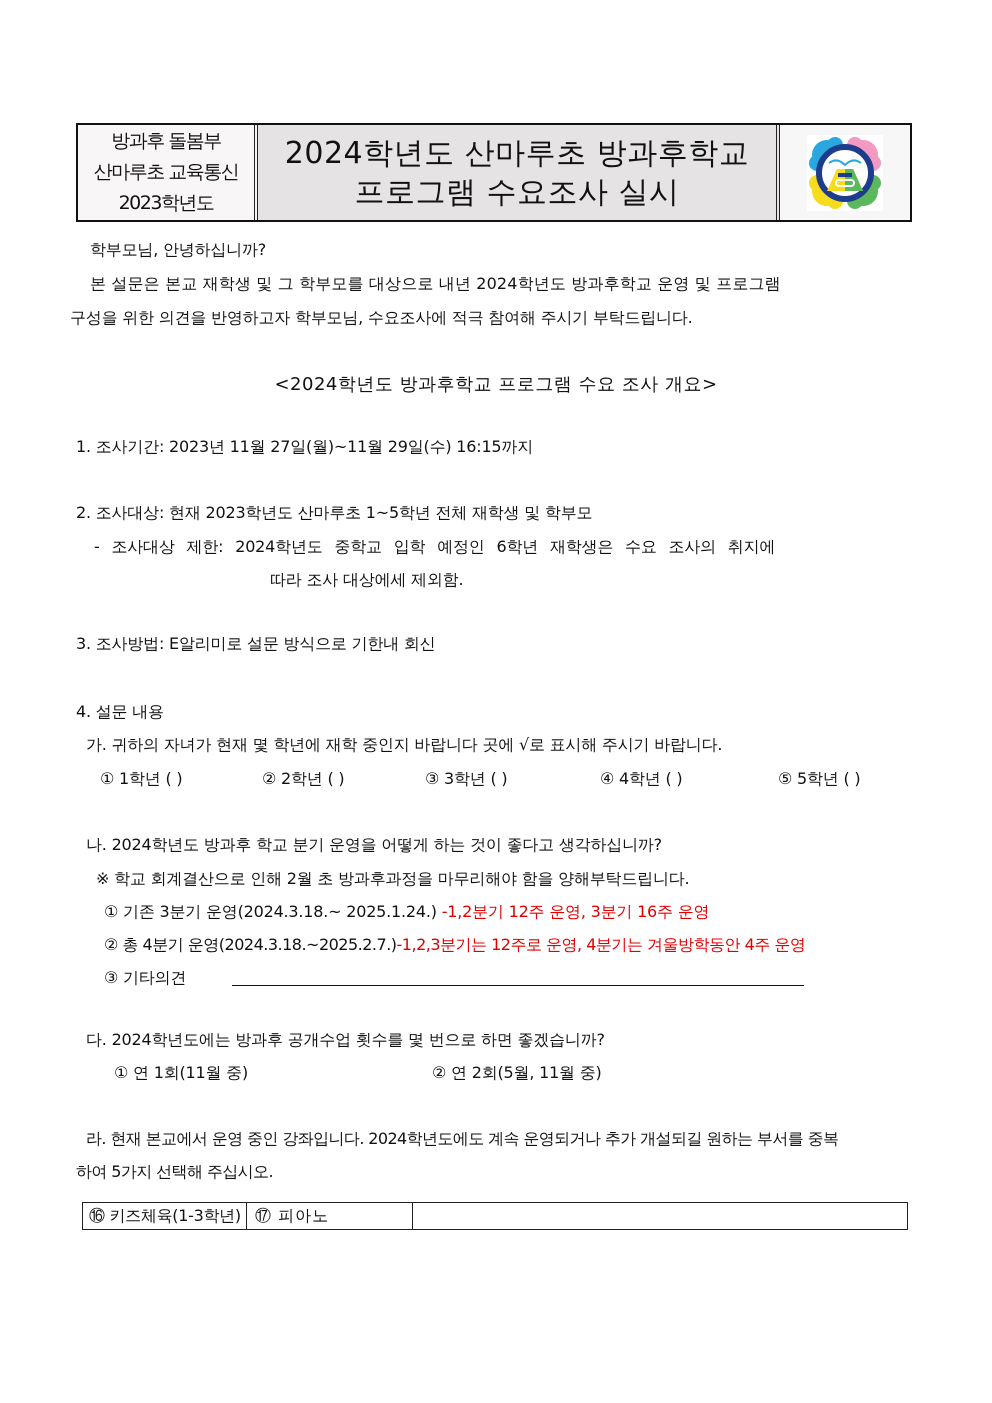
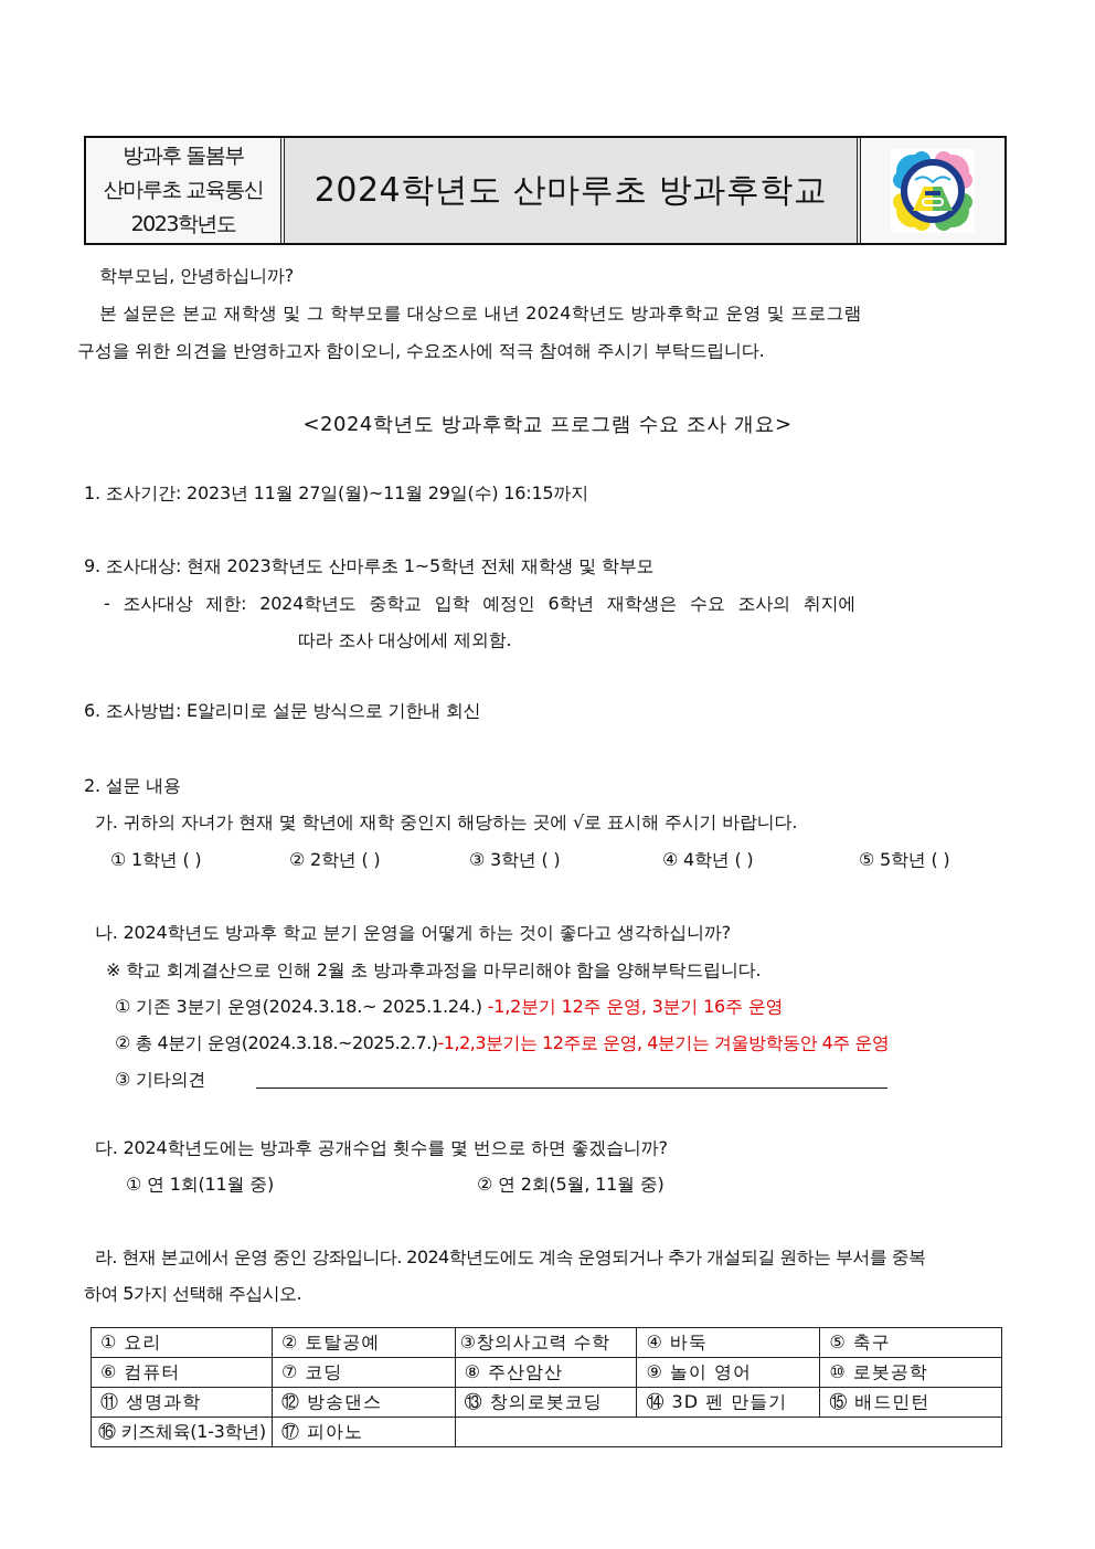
  방과후 돌봄부
  산마루초 교육통신
  2023학년도
  2024학년도 산마루초 방과후학교
- 프로그램 수요조사 실시
  학부모님, 안녕하십니까?
  본 설문은 본교 재학생 및 그 학부모를 대상으로 내년 2024학년도 방과후학교 운영 및 프로그램
- 구성을 위한 의견을 반영하고자 학부모님, 수요조사에 적극 참여해 주시기 부탁드립니다.
+ 구성을 위한 의견을 반영하고자 함이오니, 수요조사에 적극 참여해 주시기 부탁드립니다.
  <2024학년도 방과후학교 프로그램 수요 조사 개요>
  1. 조사기간: 2023년 11월 27일(월)~11월 29일(수) 16:15까지
- 2. 조사대상: 현재 2023학년도 산마루초 1~5학년 전체 재학생 및 학부모
+ 9. 조사대상: 현재 2023학년도 산마루초 1~5학년 전체 재학생 및 학부모
  - 조사대상 제한: 2024학년도 중학교 입학 예정인 6학년 재학생은 수요 조사의 취지에
  따라 조사 대상에세 제외함.
- 3. 조사방법: E알리미로 설문 방식으로 기한내 회신
+ 6. 조사방법: E알리미로 설문 방식으로 기한내 회신
- 4. 설문 내용
+ 2. 설문 내용
- 가. 귀하의 자녀가 현재 몇 학년에 재학 중인지 바랍니다 곳에 √로 표시해 주시기 바랍니다.
+ 가. 귀하의 자녀가 현재 몇 학년에 재학 중인지 해당하는 곳에 √로 표시해 주시기 바랍니다.
  ① 1학년 ( )
  ② 2학년 ( )
  ③ 3학년 ( )
  ④ 4학년 ( )
  ⑤ 5학년 ( )
  나. 2024학년도 방과후 학교 분기 운영을 어떻게 하는 것이 좋다고 생각하십니까?
  ※ 학교 회계결산으로 인해 2월 초 방과후과정을 마무리해야 함을 양해부탁드립니다.
  ① 기존 3분기 운영(2024.3.18.~ 2025.1.24.) -1,2분기 12주 운영, 3분기 16주 운영
  ② 총 4분기 운영(2024.3.18.~2025.2.7.)-1,2,3분기는 12주로 운영, 4분기는 겨울방학동안 4주 운영
  ③ 기타의견
  다. 2024학년도에는 방과후 공개수업 횟수를 몇 번으로 하면 좋겠습니까?
  ① 연 1회(11월 중)
  ② 연 2회(5월, 11월 중)
  라. 현재 본교에서 운영 중인 강좌입니다. 2024학년도에도 계속 운영되거나 추가 개설되길 원하는 부서를 중복
  하여 5가지 선택해 주십시오.
+ ① 요리	② 토탈공예	③창의사고력 수학	④ 바둑	⑤ 축구
+ ⑥ 컴퓨터	⑦ 코딩	⑧ 주산암산	⑨ 놀이 영어	⑩ 로봇공학
+ ⑪ 생명과학	⑫ 방송댄스	⑬ 창의로봇코딩	⑭ 3D 펜 만들기	⑮ 배드민턴
  ⑯ 키즈체육(1-3학년)	⑰ 피아노
